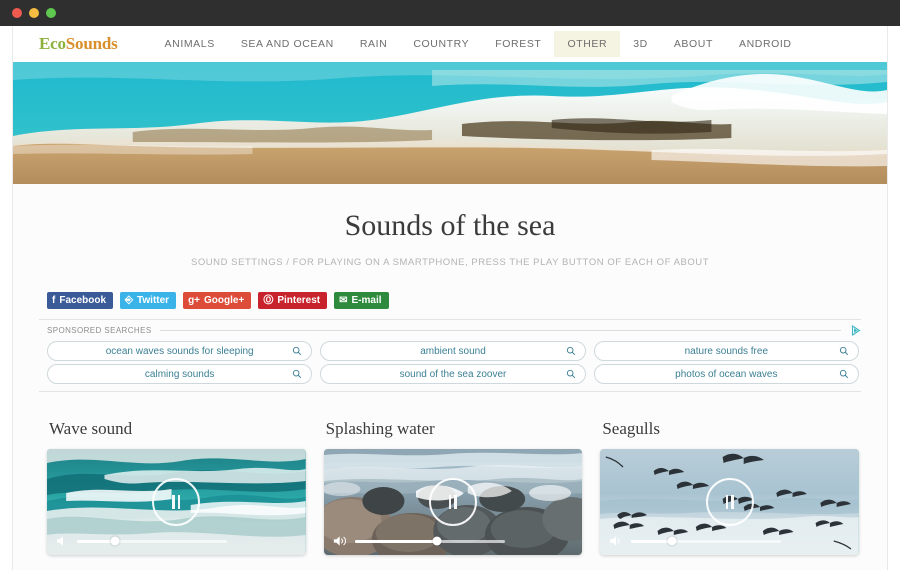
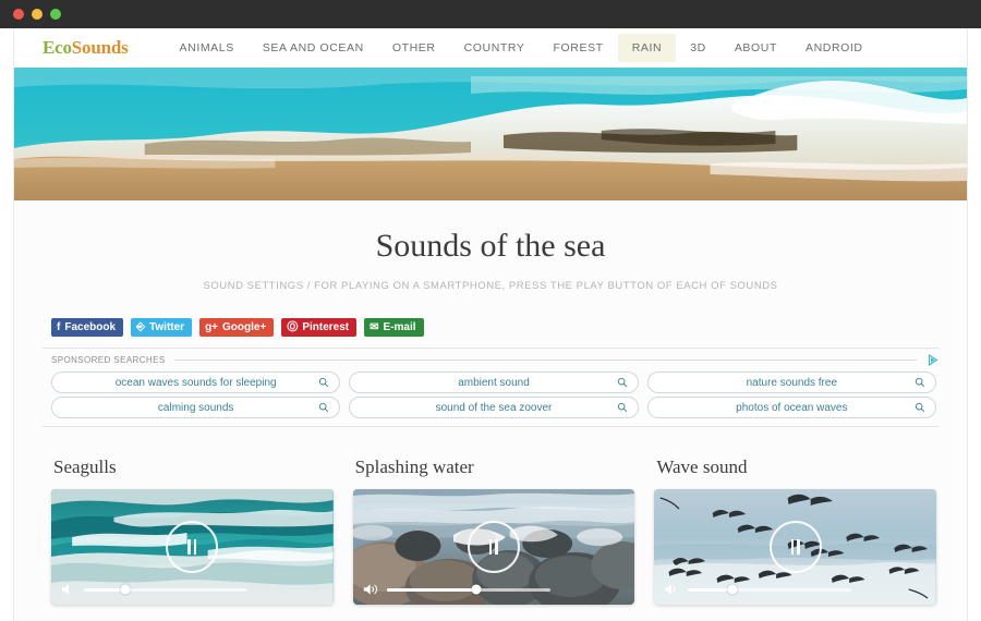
  EcoSounds
  ANIMALS
  SEA AND OCEAN
- RAIN
+ OTHER
  COUNTRY
  FOREST
- OTHER
+ RAIN
  3D
  ABOUT
  ANDROID
  Sounds of the sea
- SOUND SETTINGS / FOR PLAYING ON A SMARTPHONE, PRESS THE PLAY BUTTON OF EACH OF ABOUT
+ SOUND SETTINGS / FOR PLAYING ON A SMARTPHONE, PRESS THE PLAY BUTTON OF EACH OF SOUNDS
  f
  Facebook
  ⎆
  Twitter
  g+
  Google+
  Ⓞ
  Pinterest
  ✉
  E-mail
  SPONSORED SEARCHES
  ocean waves sounds for sleeping
  ambient sound
  nature sounds free
  calming sounds
  sound of the sea zoover
  photos of ocean waves
- Wave sound
+ Seagulls
  Splashing water
- Seagulls
+ Wave sound
